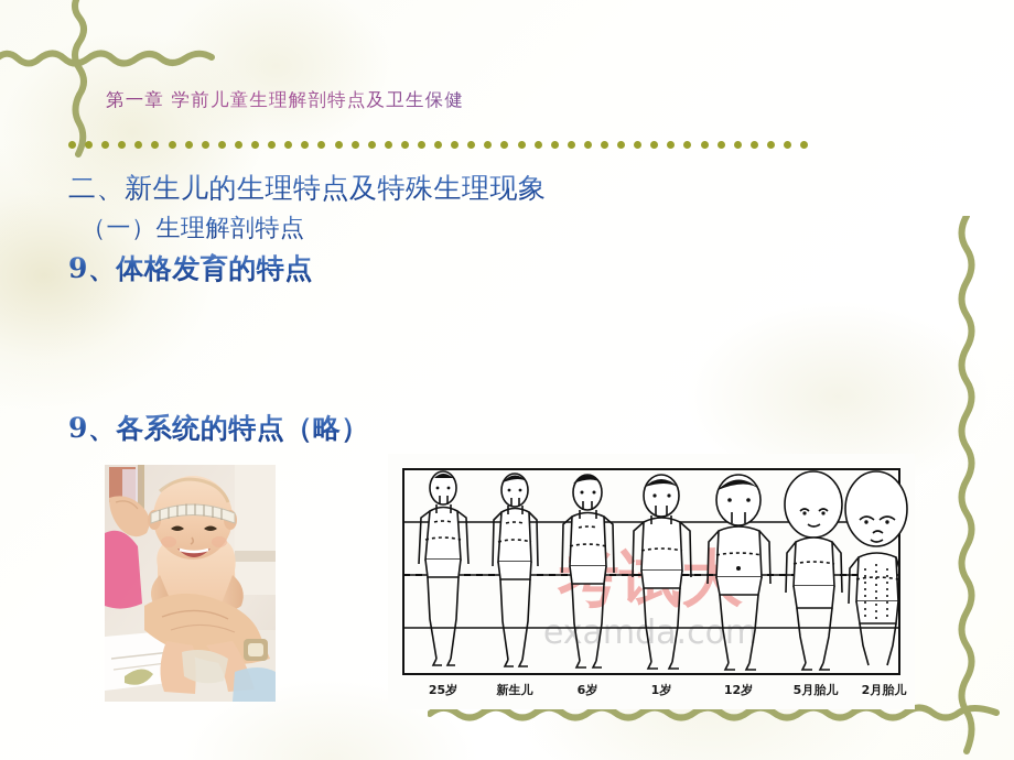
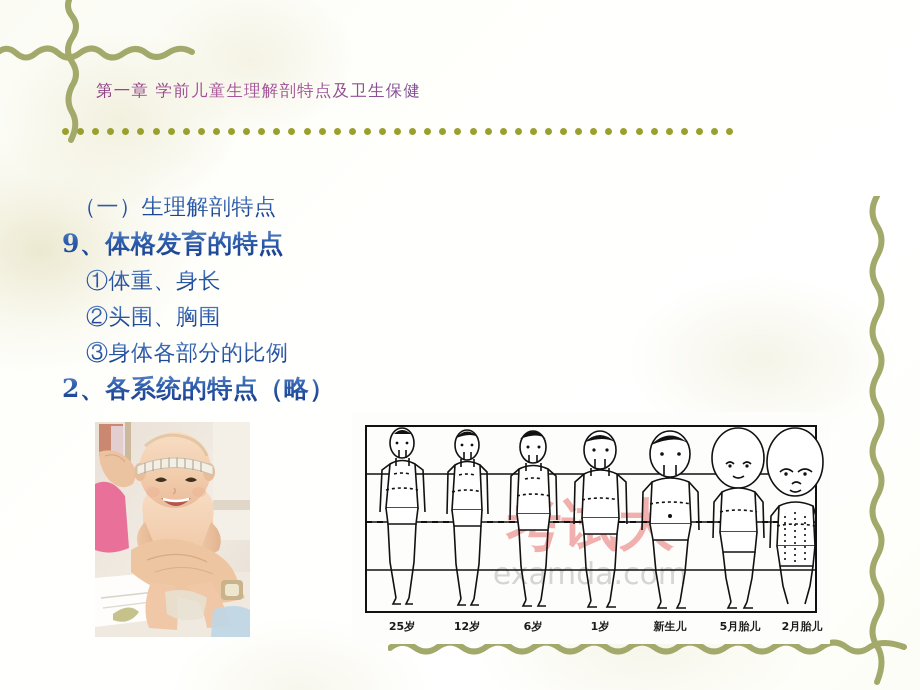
  第一章 学前儿童生理解剖特点及卫生保健
- 二、新生儿的生理特点及特殊生理现象
  （一）生理解剖特点
  9、体格发育的特点
+ ①体重、身长
+ ②头围、胸围
+ ③身体各部分的比例
- 9、各系统的特点（略）
+ 2、各系统的特点（略）
  examda.com
  25岁
- 新生儿
+ 12岁
  6岁
  1岁
- 12岁
+ 新生儿
  5月胎儿
  2月胎儿
